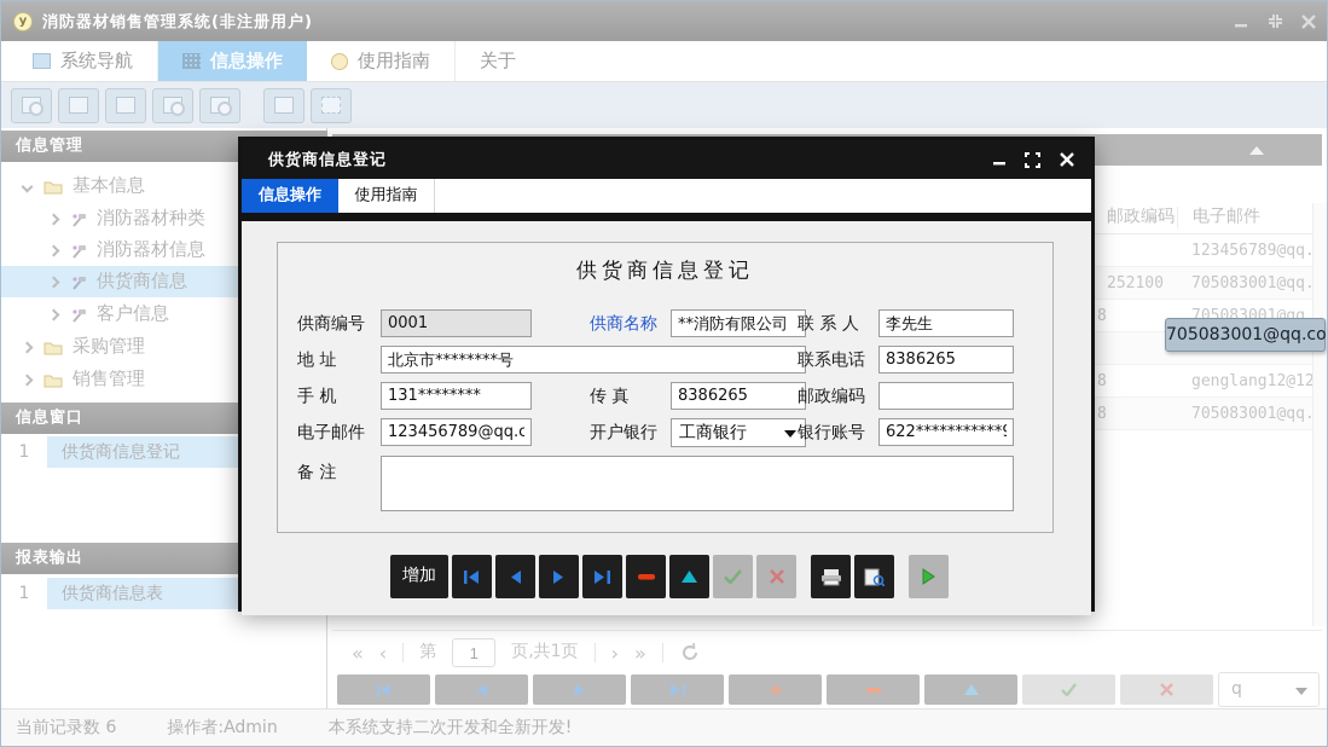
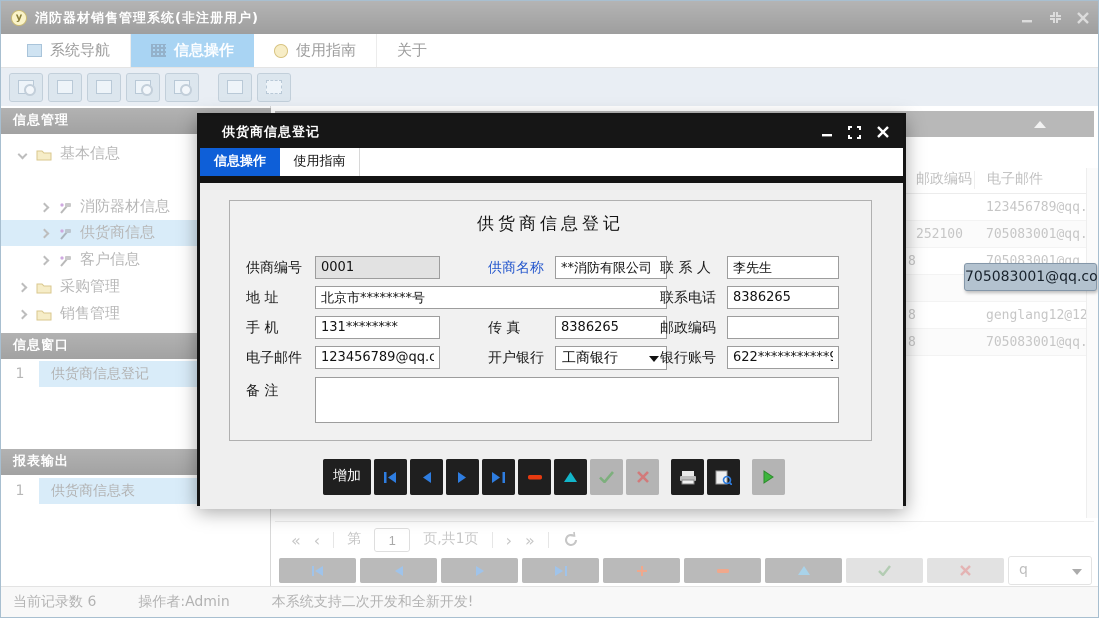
  y
  消防器材销售管理系统(非注册用户)
  系统导航
  信息操作
  使用指南
  关于
  信息管理
  基本信息
- 消防器材种类
  消防器材信息
  供货商信息
  客户信息
  采购管理
  销售管理
  信息窗口
  1
  供货商信息登记
  报表输出
  1
  供货商信息表
  邮政编码
  电子邮件
  123456789@qq.
  252100
  705083001@qq.
  8
  705083001@qq.
  8
  genglang12@12
  8
  705083001@qq.
  «
  ‹
  第
  1
  页,共1页
  ›
  »
  q
  705083001@qq.co
  当前记录数 6
  操作者:Admin
  本系统支持二次开发和全新开发!
  供货商信息登记
  信息操作
  使用指南
  供货商信息登记
  供商编号
  0001
  供商名称
  **消防有限公司
  联 系 人
  李先生
  地 址
  北京市********号
  联系电话
  8386265
  手 机
  131********
  传 真
  8386265
  邮政编码
  电子邮件
  123456789@qq.c
  开户银行
  工商银行
  银行账号
  622***********
  备 注
  增加
